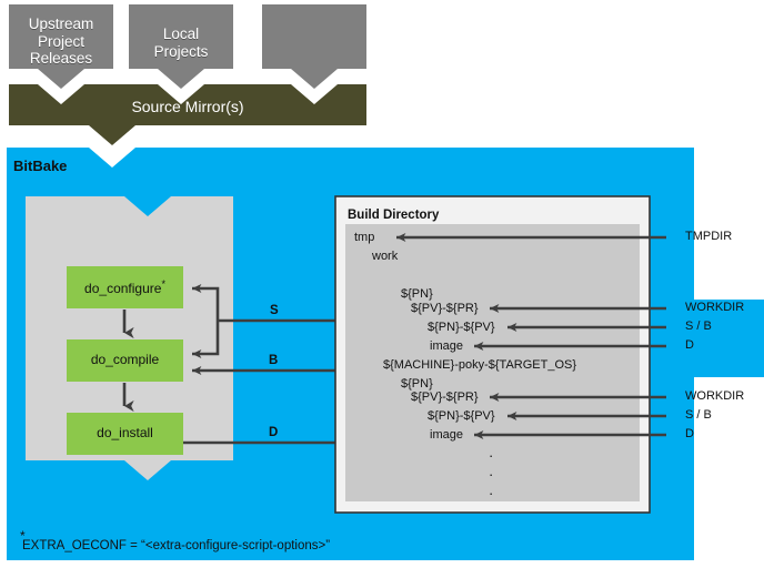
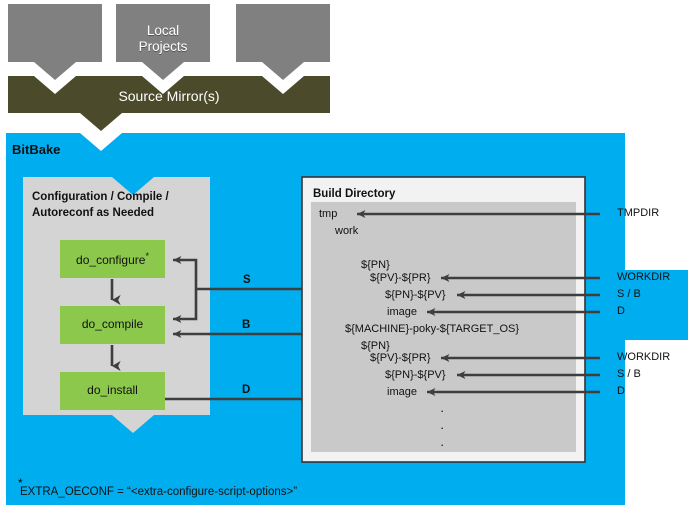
- Upstream
- Project
- Releases
  Local
  Projects
  Source Mirror(s)
  BitBake
+ Configuration / Compile /
+ Autoreconf as Needed
  do_configure*
  do_compile
  do_install
  S
  B
  D
  Build Directory
  tmp
  work
  ${PN}
  ${PV}-${PR}
  ${PN}-${PV}
  image
  ${MACHINE}-poky-${TARGET_OS}
  ${PN}
  ${PV}-${PR}
  ${PN}-${PV}
  image
  ·
  ·
  ·
  TMPDIR
  WORKDIR
  S / B
  D
  WORKDIR
  S / B
  D
  *
  EXTRA_OECONF = “<extra-configure-script-options>”
